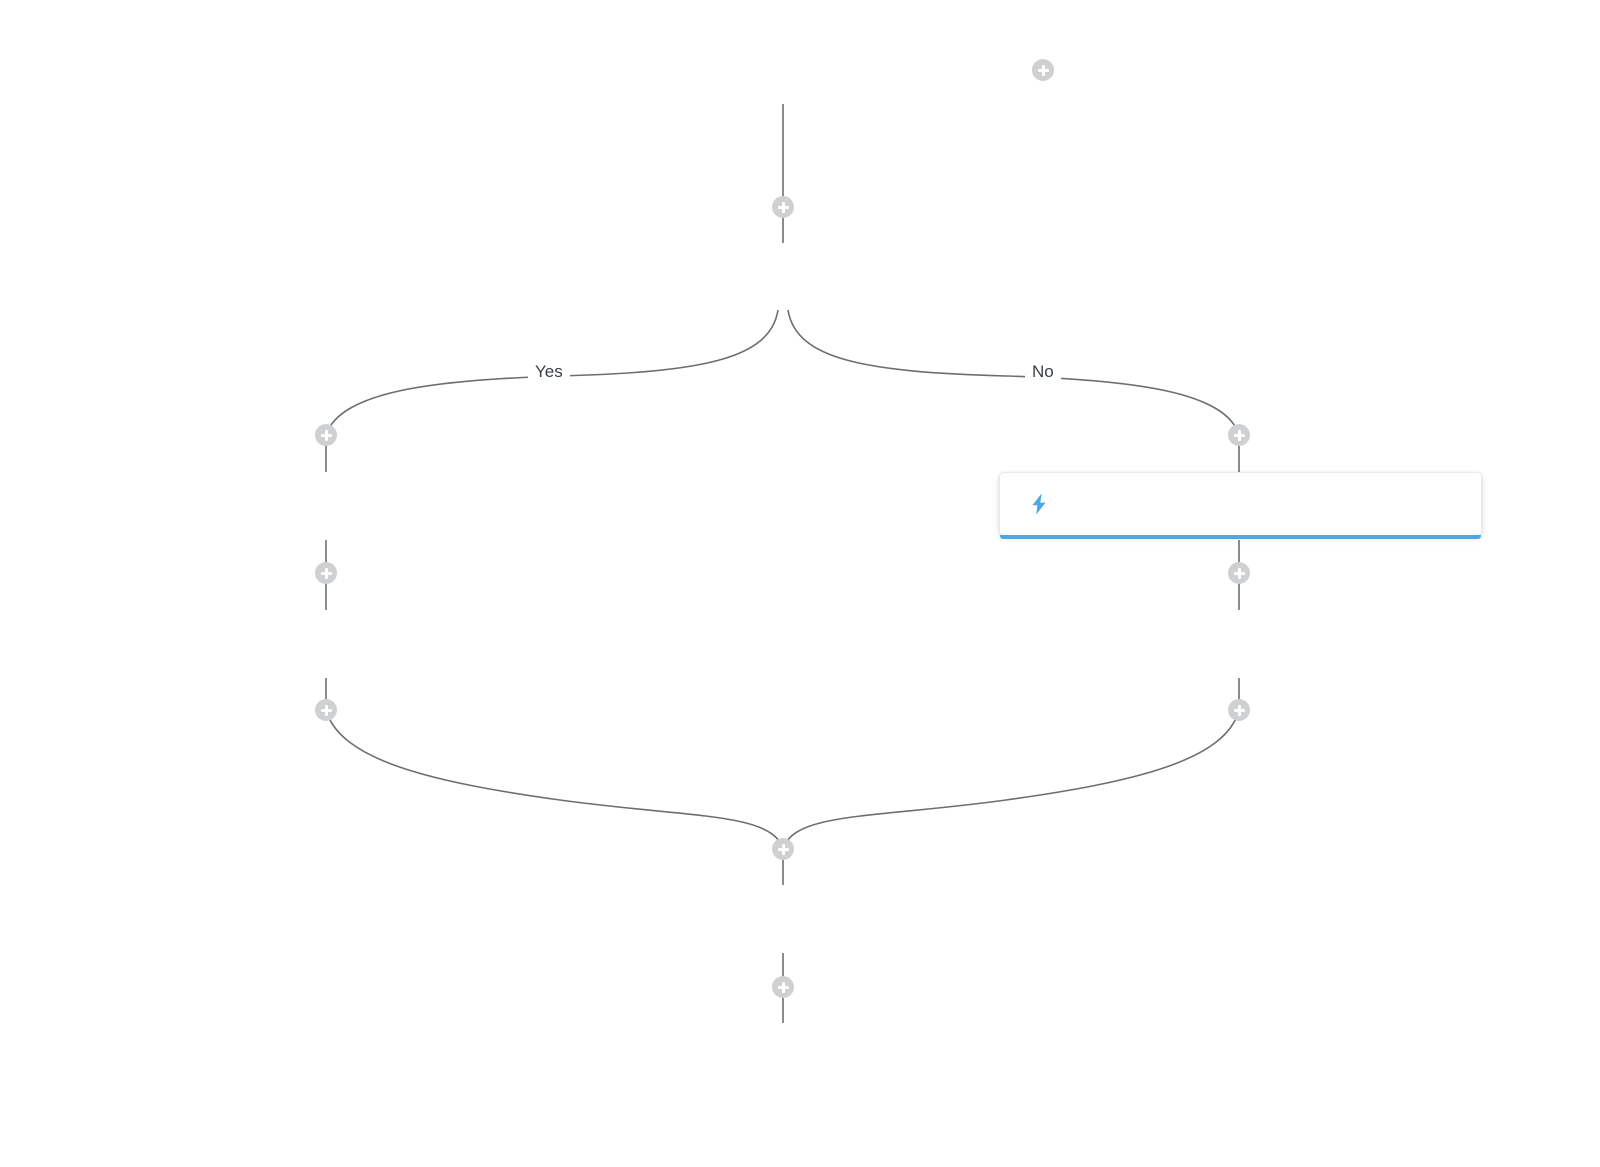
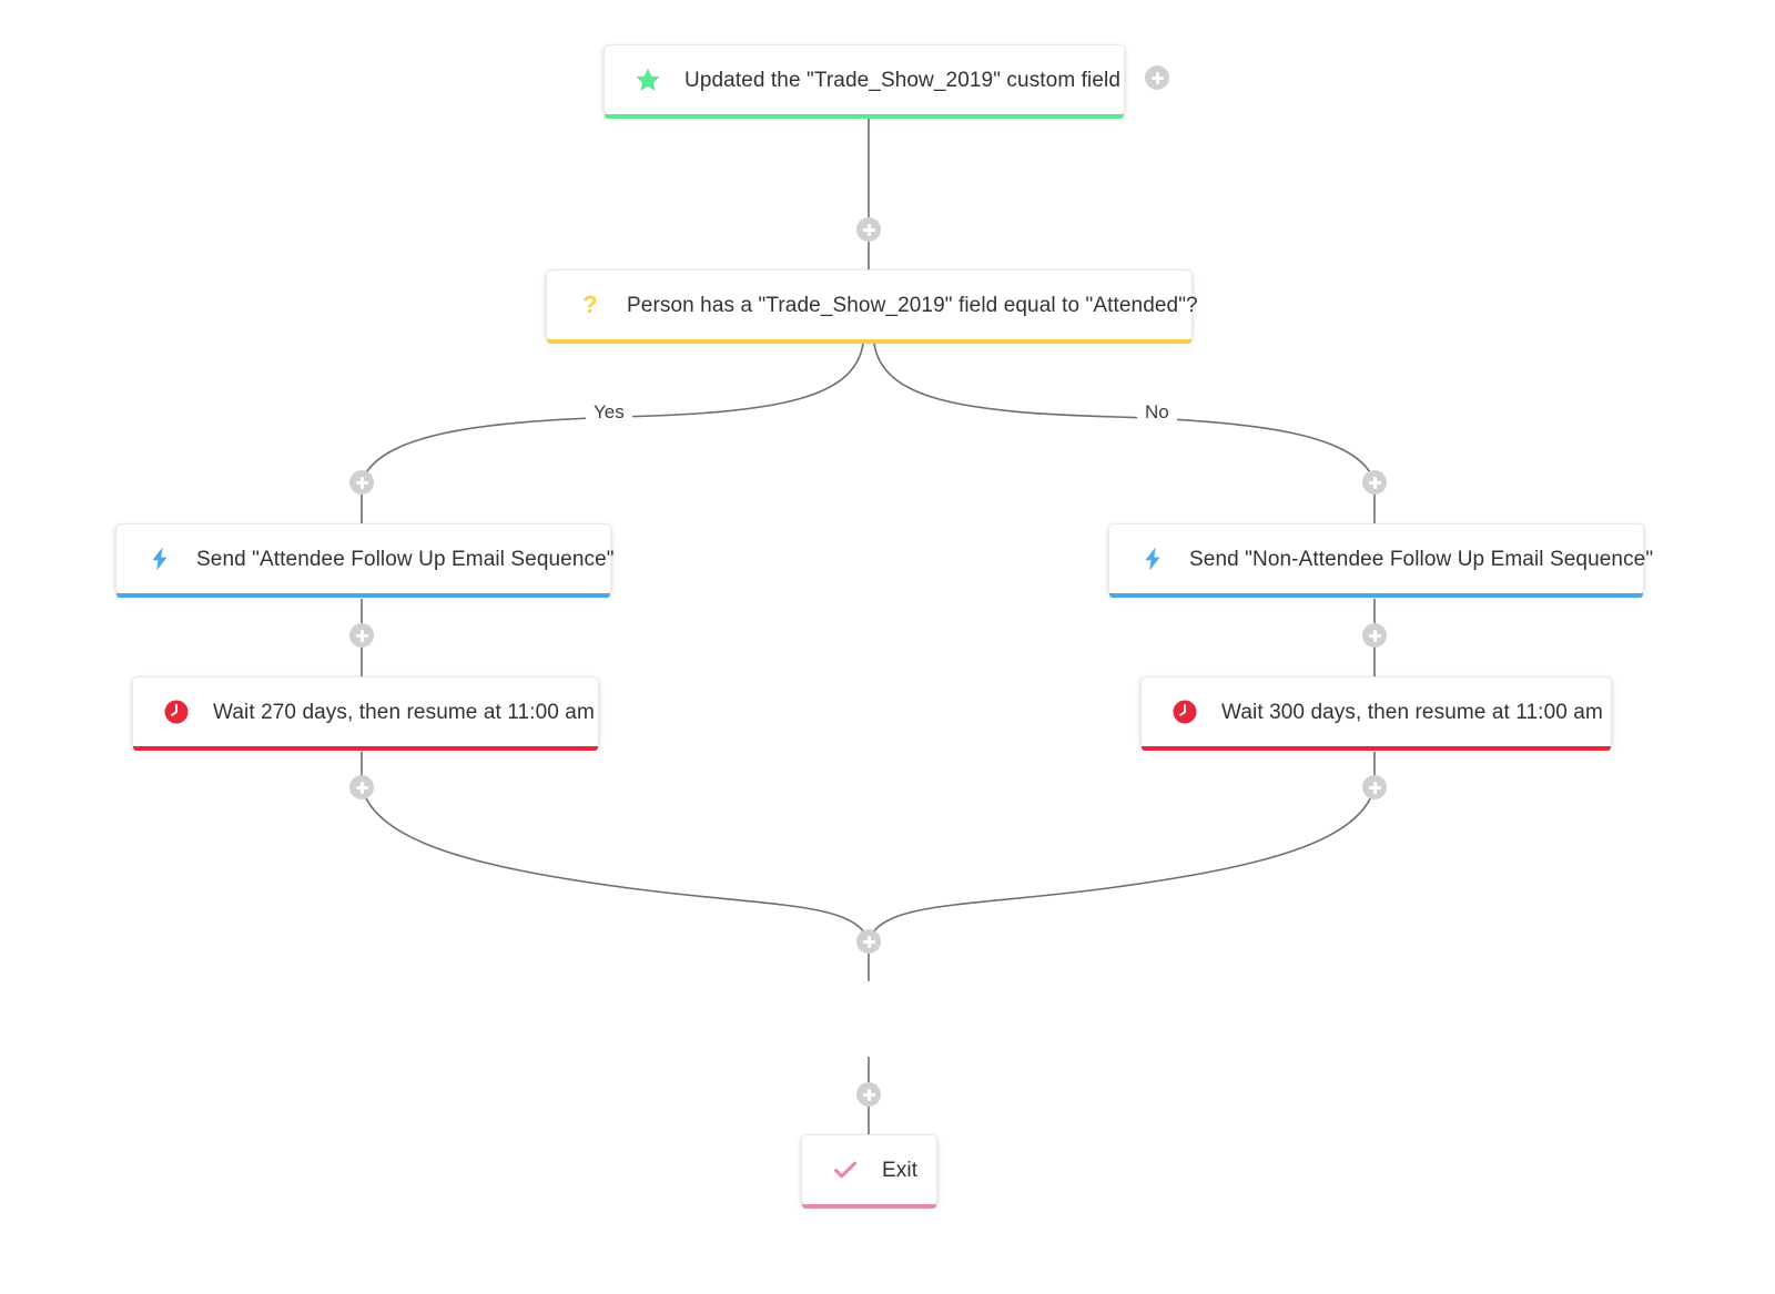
+ Updated the "Trade_Show_2019" custom field
+ ?
+ Person has a "Trade_Show_2019" field equal to "Attended"?
+ Send "Attendee Follow Up Email Sequence"
+ Send "Non-Attendee Follow Up Email Sequence"
+ Wait 270 days, then resume at 11:00 am
+ Wait 300 days, then resume at 11:00 am
+ Exit
  Yes
  No
